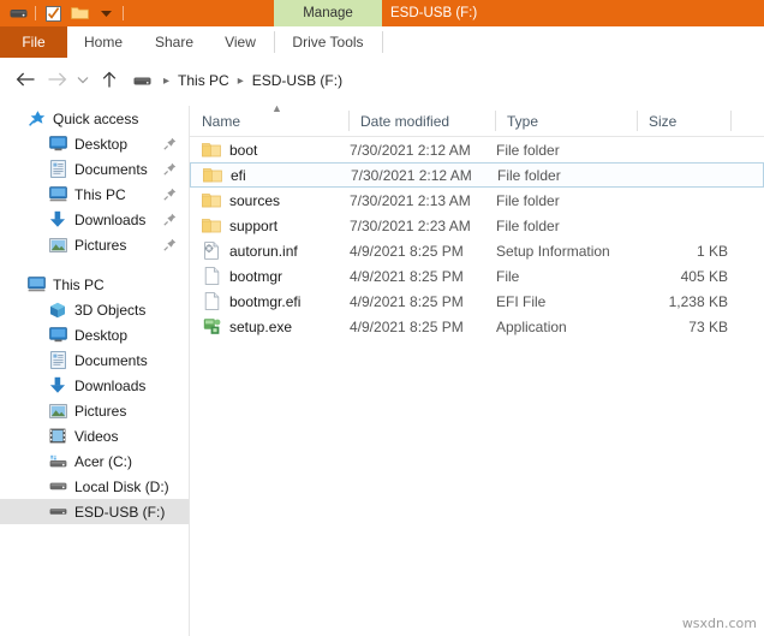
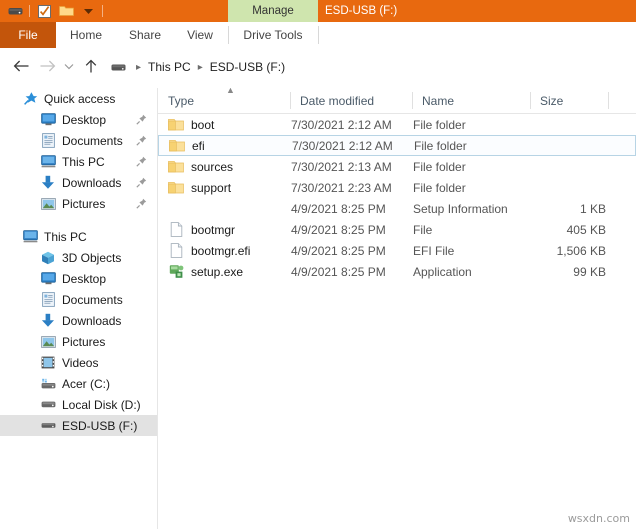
  Manage
  ESD-USB (F:)
  File
  Home
  Share
  View
  Drive Tools
  ▸
  This PC
  ▸
  ESD-USB (F:)
  Quick access
  Desktop
  Documents
  This PC
  Downloads
  Pictures
  This PC
  3D Objects
  Desktop
  Documents
  Downloads
  Pictures
  Videos
  Acer (C:)
  Local Disk (D:)
  ESD-USB (F:)
- Name
+ Type
  ▲
  Date modified
- Type
+ Name
  Size
  boot
  7/30/2021 2:12 AM
  File folder
  efi
  7/30/2021 2:12 AM
  File folder
  sources
  7/30/2021 2:13 AM
  File folder
  support
  7/30/2021 2:23 AM
  File folder
- autorun.inf
  4/9/2021 8:25 PM
  Setup Information
  1 KB
  bootmgr
  4/9/2021 8:25 PM
  File
  405 KB
  bootmgr.efi
  4/9/2021 8:25 PM
  EFI File
- 1,238 KB
+ 1,506 KB
  setup.exe
  4/9/2021 8:25 PM
  Application
- 73 KB
+ 99 KB
  wsxdn.com
